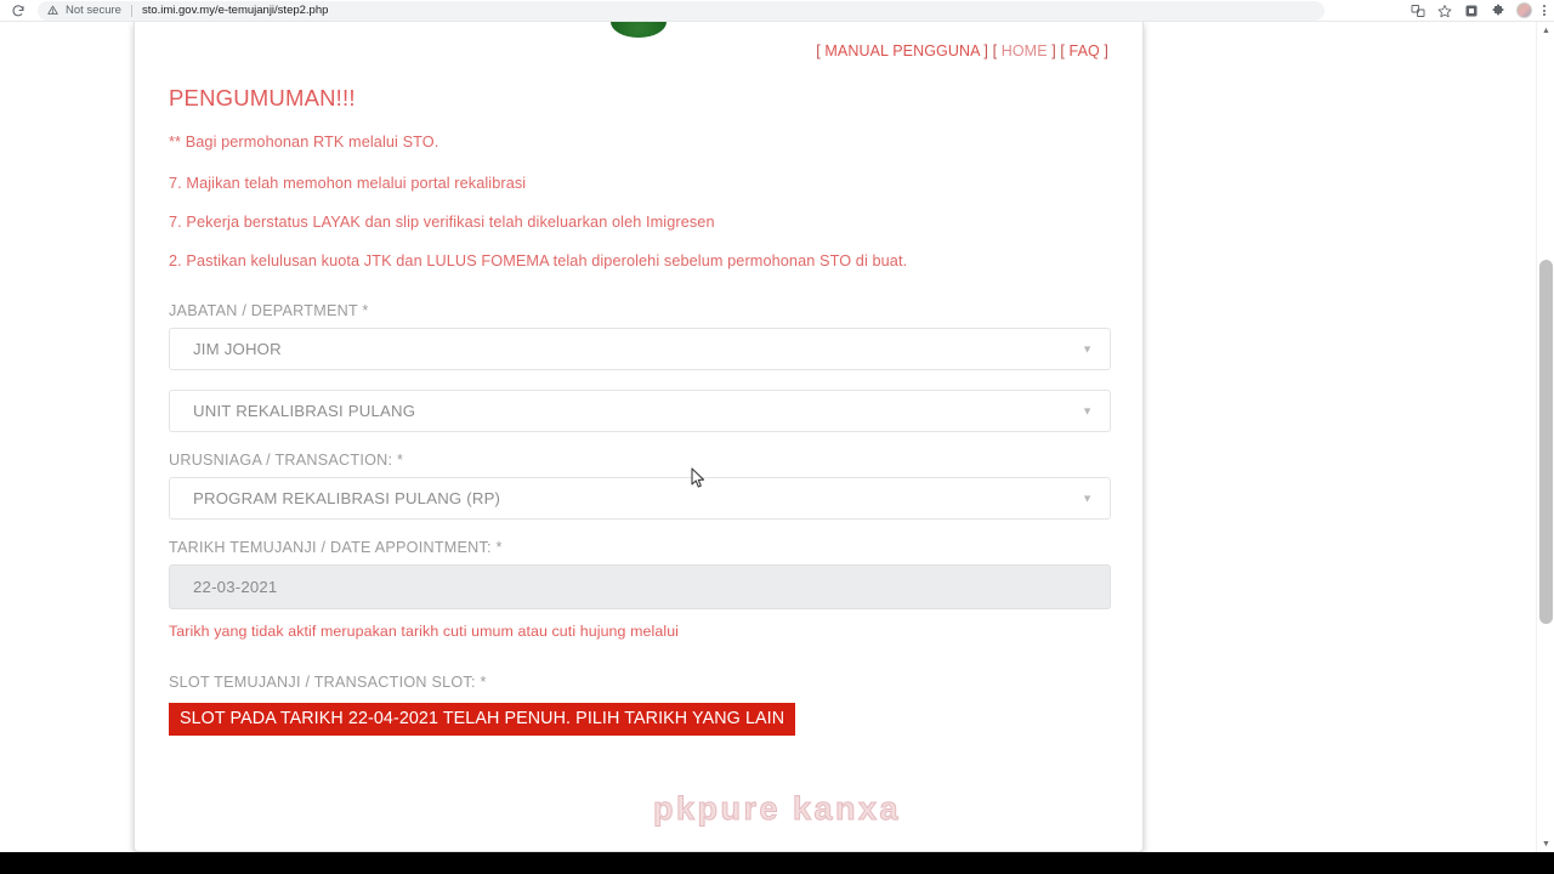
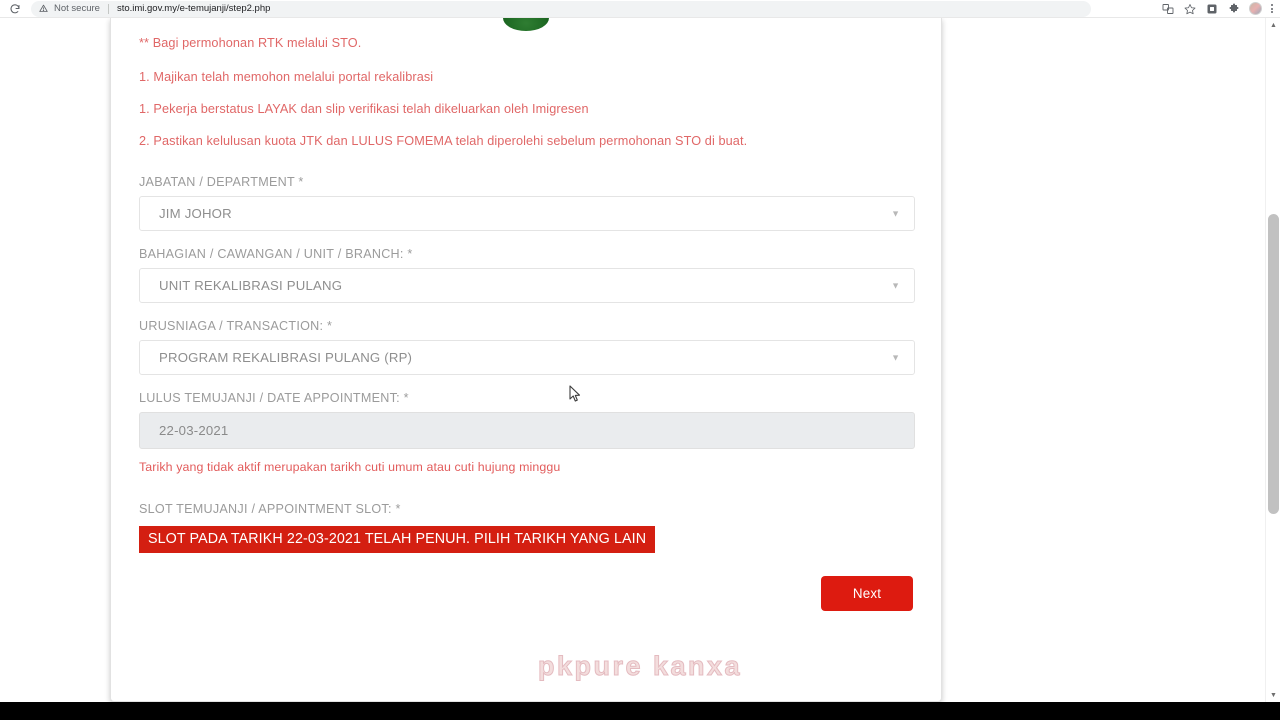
  Not secure
  sto.imi.gov.my/e-temujanji/step2.php
- [ MANUAL PENGGUNA ] [ HOME ] [ FAQ ]
- PENGUMUMAN!!!
  ** Bagi permohonan RTK melalui STO.
- 7. Majikan telah memohon melalui portal rekalibrasi
+ 1. Majikan telah memohon melalui portal rekalibrasi
- 7. Pekerja berstatus LAYAK dan slip verifikasi telah dikeluarkan oleh Imigresen
+ 1. Pekerja berstatus LAYAK dan slip verifikasi telah dikeluarkan oleh Imigresen
  2. Pastikan kelulusan kuota JTK dan LULUS FOMEMA telah diperolehi sebelum permohonan STO di buat.
  JABATAN / DEPARTMENT *
  JIM JOHOR
  ▼
+ BAHAGIAN / CAWANGAN / UNIT / BRANCH: *
  UNIT REKALIBRASI PULANG
  ▼
  URUSNIAGA / TRANSACTION: *
  PROGRAM REKALIBRASI PULANG (RP)
  ▼
- TARIKH TEMUJANJI / DATE APPOINTMENT: *
+ LULUS TEMUJANJI / DATE APPOINTMENT: *
  22-03-2021
- Tarikh yang tidak aktif merupakan tarikh cuti umum atau cuti hujung melalui
+ Tarikh yang tidak aktif merupakan tarikh cuti umum atau cuti hujung minggu
- SLOT TEMUJANJI / TRANSACTION SLOT: *
+ SLOT TEMUJANJI / APPOINTMENT SLOT: *
- SLOT PADA TARIKH 22-04-2021 TELAH PENUH. PILIH TARIKH YANG LAIN
+ SLOT PADA TARIKH 22-03-2021 TELAH PENUH. PILIH TARIKH YANG LAIN
+ Next
  pkpure kanxa
